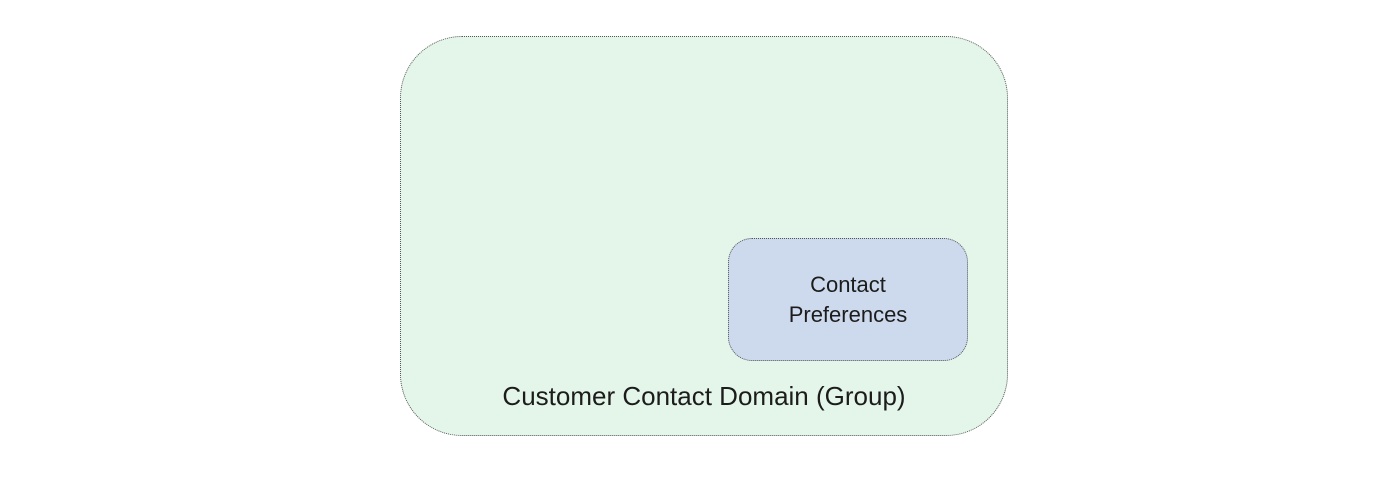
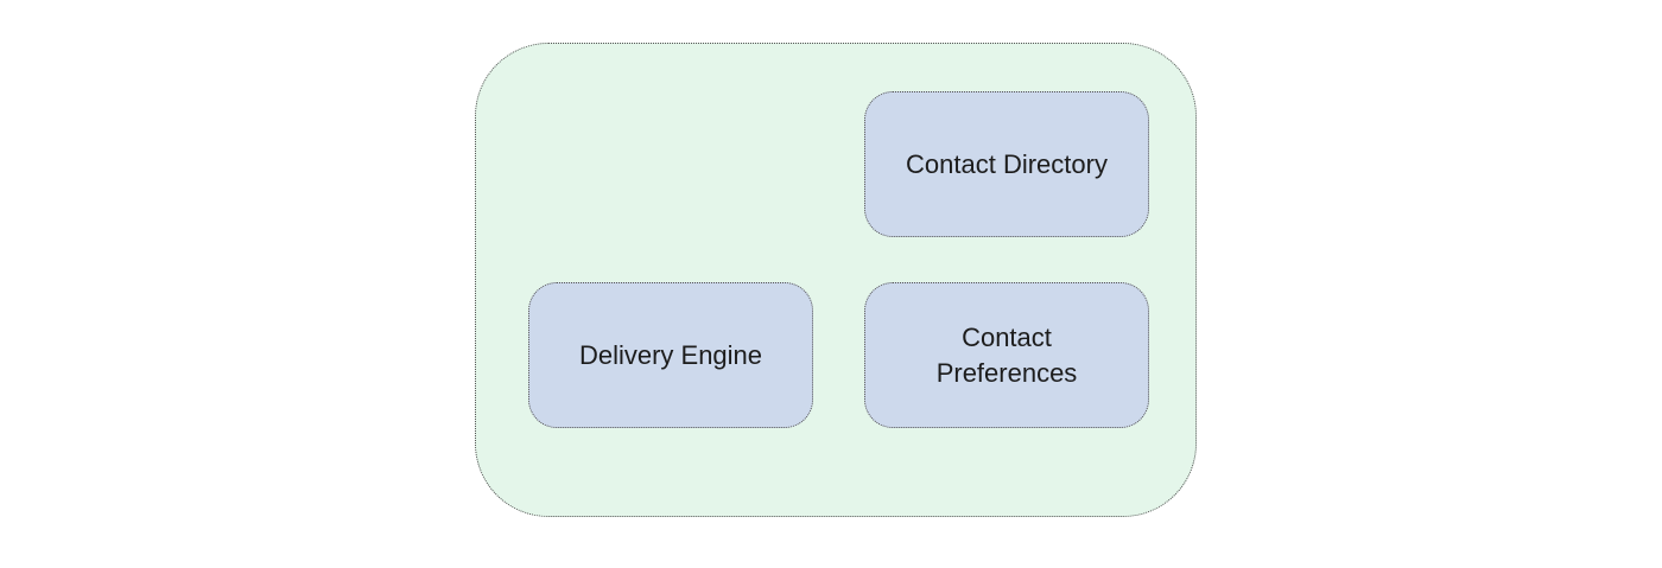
+ Contact Directory
+ Delivery Engine
  Contact Preferences
- Customer Contact Domain (Group)
